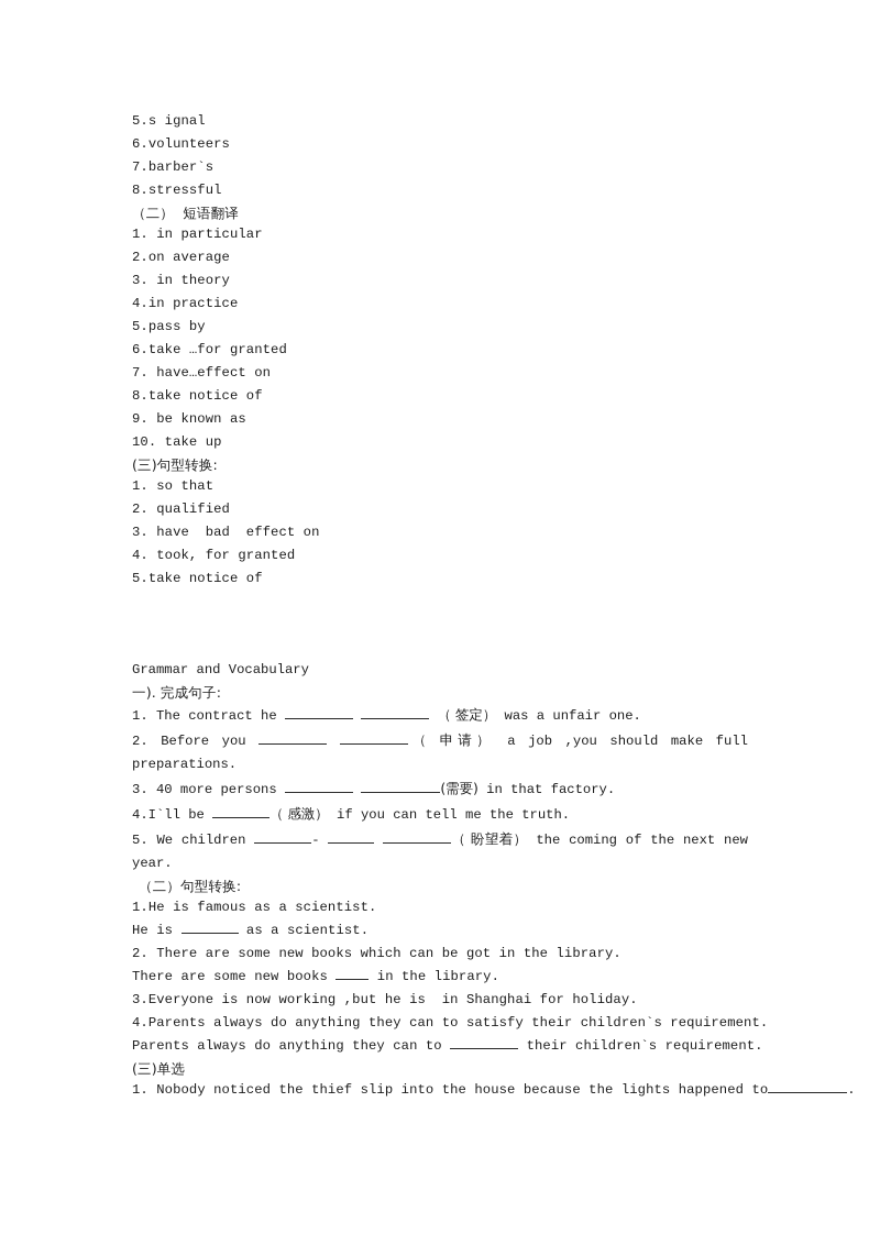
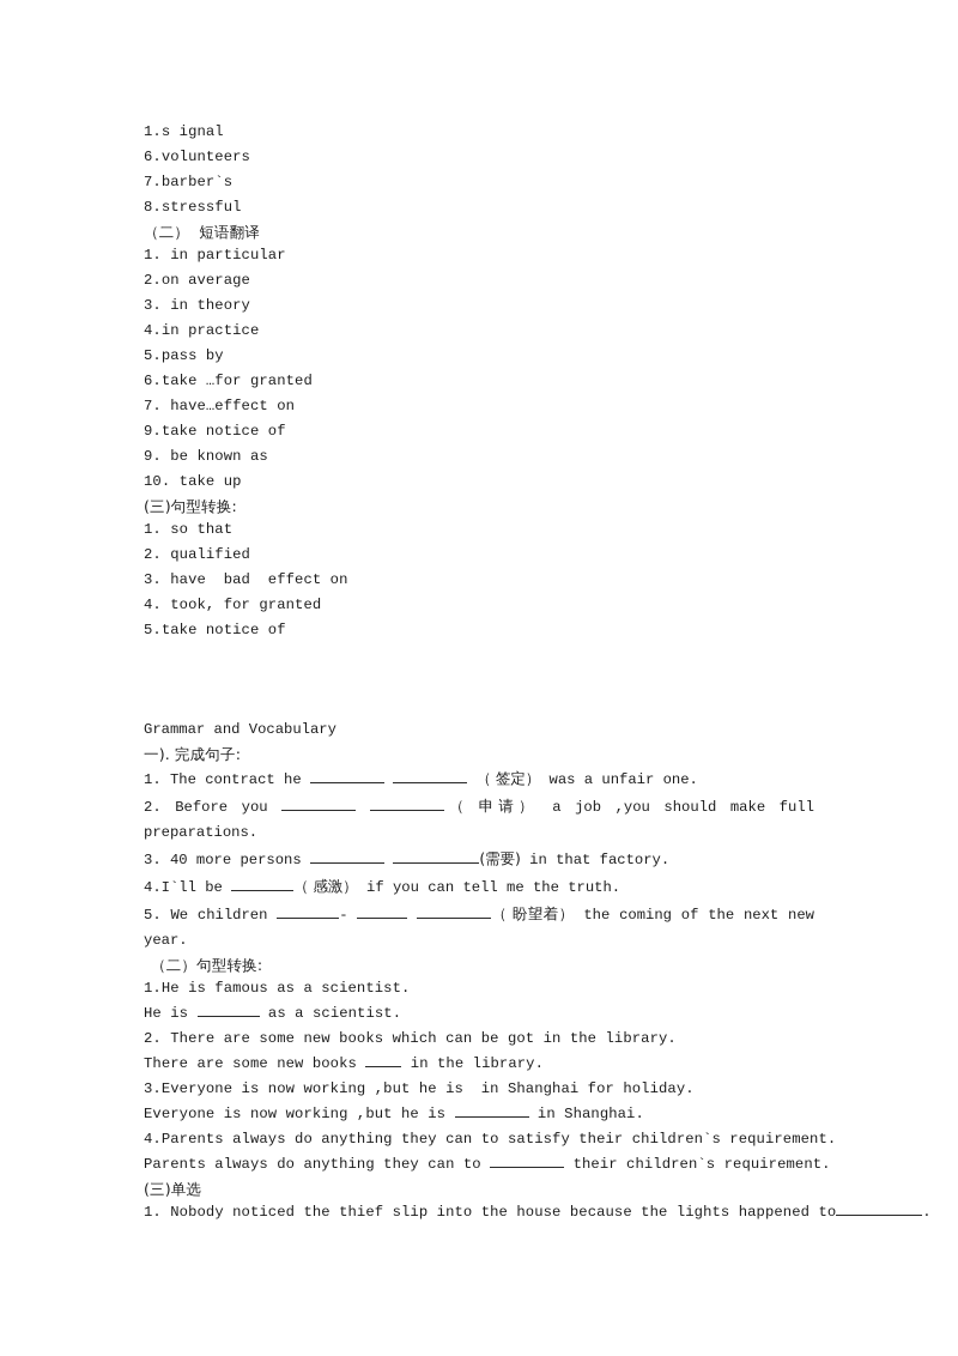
- 5.s ignal
+ 1.s ignal
  6.volunteers
  7.barber`s
  8.stressful
  （二） 短语翻译
  1. in particular
  2.on average
  3. in theory
  4.in practice
  5.pass by
  6.take …for granted
  7. have…effect on
- 8.take notice of
+ 9.take notice of
  9. be known as
  10. take up
  (三)句型转换:
  1. so that
  2. qualified
  3. have bad effect on
  4. took, for granted
  5.take notice of
  Grammar and Vocabulary
  一). 完成句子:
  1. The contract he （ 签定） was a unfair one.
  2. Before you （ 申请） a job ,you should make full preparations.
  3. 40 more persons (需要) in that factory.
  4.I`ll be （ 感激） if you can tell me the truth.
  5. We children - （ 盼望着） the coming of the next new year.
  （二）句型转换:
  1.He is famous as a scientist.
  He is as a scientist.
  2. There are some new books which can be got in the library.
  There are some new books in the library.
  3.Everyone is now working ,but he is in Shanghai for holiday.
+ Everyone is now working ,but he is in Shanghai.
  4.Parents always do anything they can to satisfy their children`s requirement.
  Parents always do anything they can to their children`s requirement.
  (三)单选
  1. Nobody noticed the thief slip into the house because the lights happened to .
